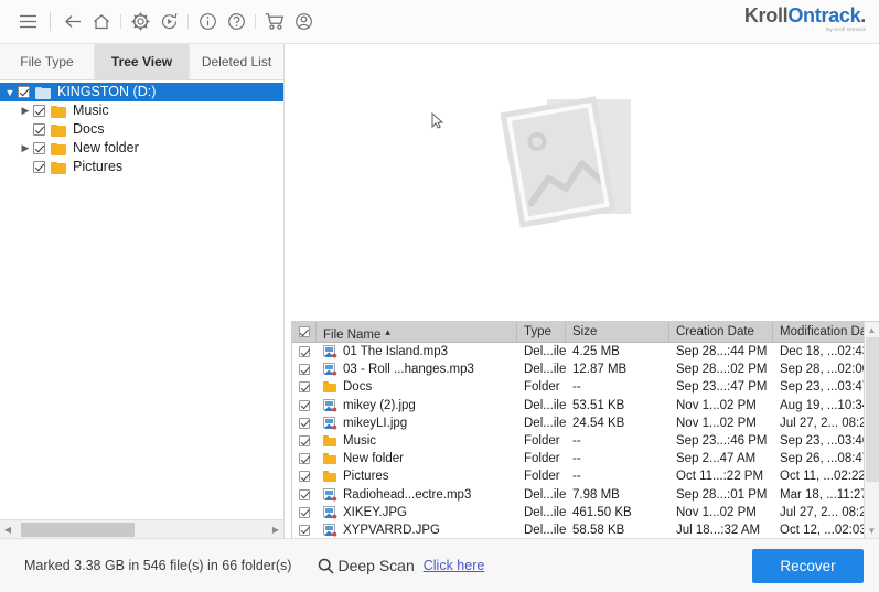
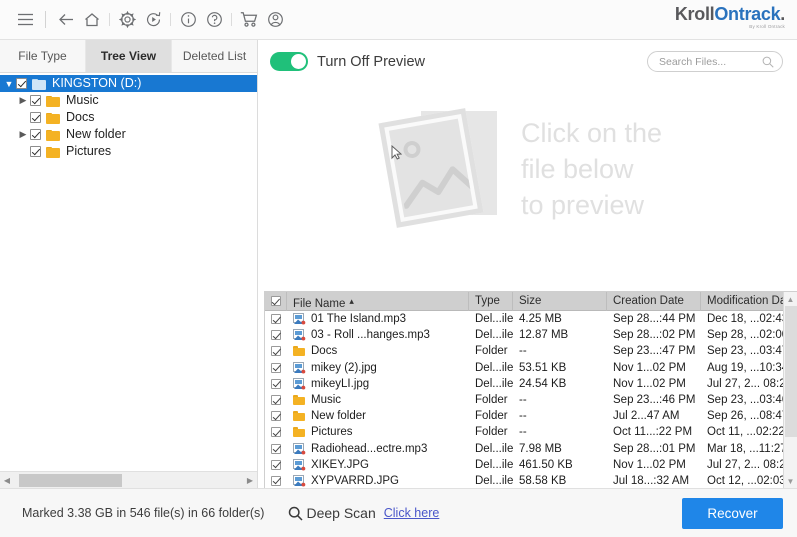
  KrollOntrack.
  File Type
  Tree View
  Deleted List
  ▼
  KINGSTON (D:)
  ▶
  Music
  Docs
  ▶
  New folder
  Pictures
  ◀
  ▶
+ Turn Off Preview
+ Search Files...
+ Click on the
+ file below
+ to preview
  File Name ▴
  Type
  Size
  Creation Date
  Modification D
  01 The Island.mp3
  Del...ile
  4.25 MB
  Sep 28...:44 PM
  Dec 18, ...02:4
  03 - Roll ...hanges.mp3
  Del...ile
  12.87 MB
  Sep 28...:02 PM
  Sep 28, ...02:0
  Docs
  Folder
  --
  Sep 23...:47 PM
  Sep 23, ...03:4
  mikey (2).jpg
  Del...ile
  53.51 KB
  Nov 1...02 PM
  Aug 19, ...10:3
  mikeyLI.jpg
  Del...ile
  24.54 KB
  Nov 1...02 PM
  Jul 27, 2... 08:
  Music
  Folder
  --
  Sep 23...:46 PM
  Sep 23, ...03:4
  New folder
  Folder
  --
- Sep 2...47 AM
+ Jul 2...47 AM
  Sep 26, ...08:4
  Pictures
  Folder
  --
  Oct 11...:22 PM
  Oct 11, ...02:22
  Radiohead...ectre.mp3
  Del...ile
  7.98 MB
  Sep 28...:01 PM
  Mar 18, ...11:2
  XIKEY.JPG
  Del...ile
  461.50 KB
  Nov 1...02 PM
  Jul 27, 2... 08:
  XYPVARRD.JPG
  Del...ile
  58.58 KB
  Jul 18...:32 AM
  Oct 12, ...02:0
  ▲
  ▼
  Marked 3.38 GB in 546 file(s) in 66 folder(s)
  Deep Scan
  Click here
  Recover
